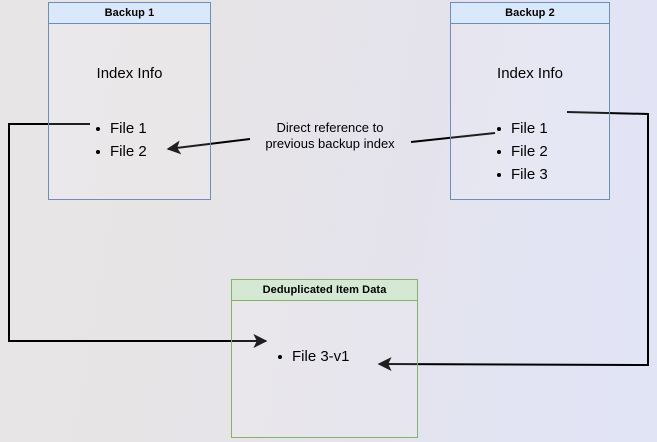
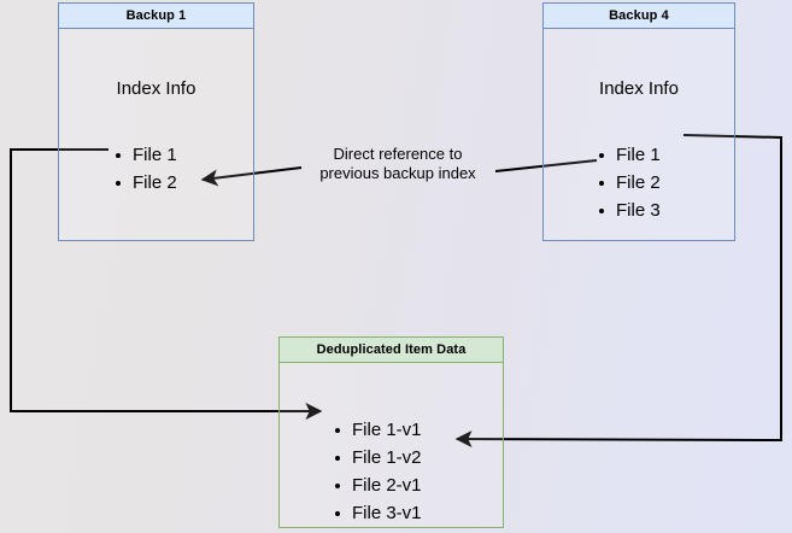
  Backup 1
  Index Info
  File 1
  File 2
- Backup 2
+ Backup 4
  Index Info
  File 1
  File 2
  File 3
  Deduplicated Item Data
+ File 1-v1
+ File 1-v2
+ File 2-v1
  File 3-v1
  Direct reference to
  previous backup index
